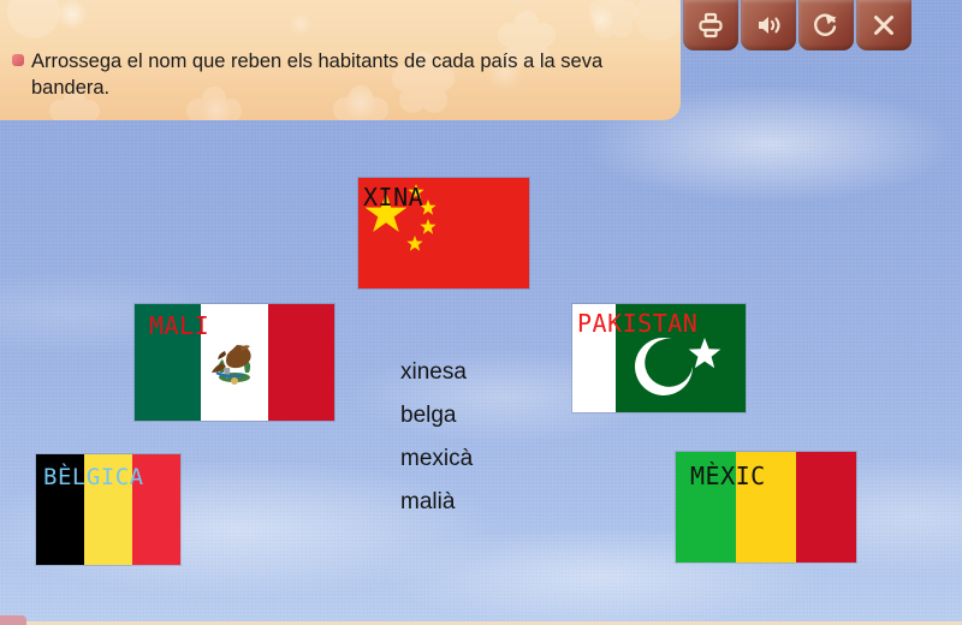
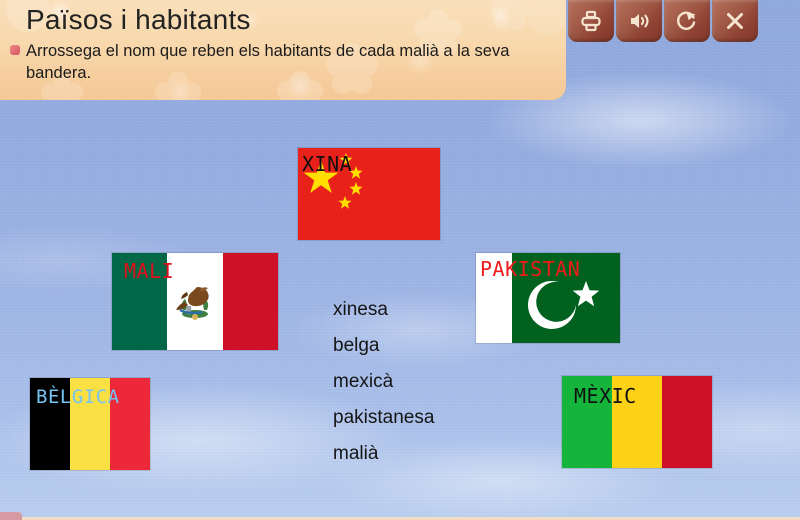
  XINA
  MALI
  PAKISTAN
  BÈLGICA
  MÈXIC
  xinesa
  belga
  mexicà
+ pakistanesa
  malià
+ Països i habitants
- Arrossega el nom que reben els habitants de cada país a la seva bandera.
+ Arrossega el nom que reben els habitants de cada malià a la seva bandera.
